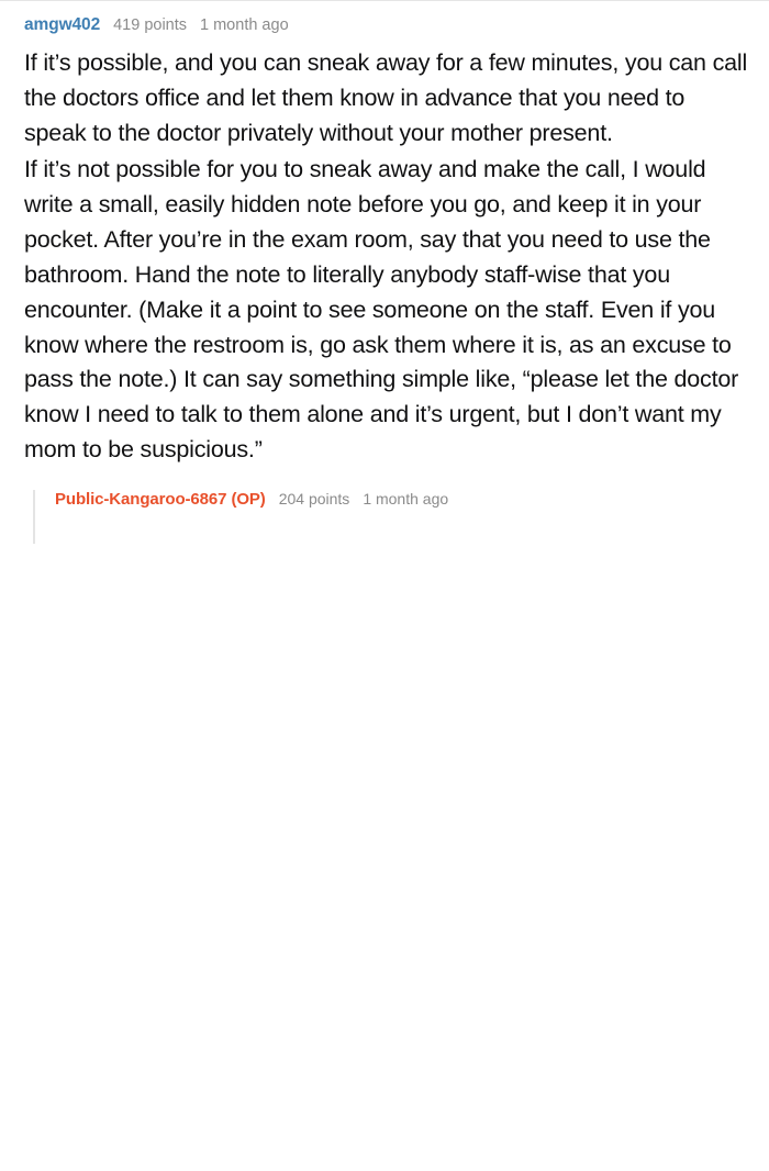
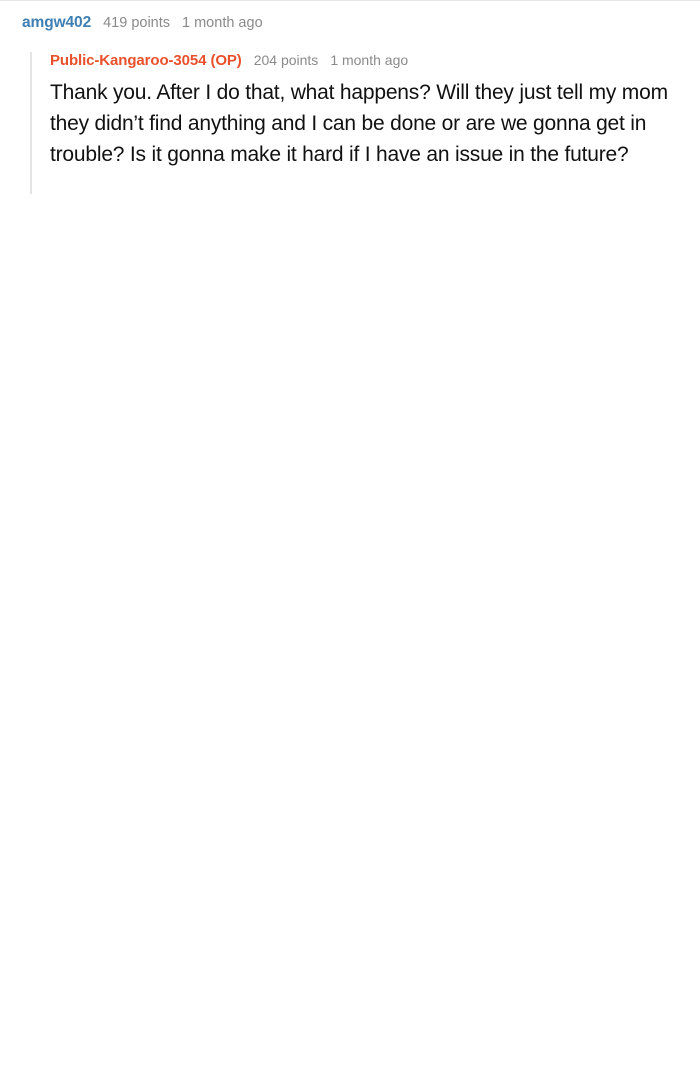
  amgw402
  419 points
  1 month ago
- If it’s possible, and you can sneak away for a few minutes, you can call the doctors office and let them know in advance that you need to speak to the doctor privately without your mother present.
- If it’s not possible for you to sneak away and make the call, I would write a small, easily hidden note before you go, and keep it in your pocket. After you’re in the exam room, say that you need to use the bathroom. Hand the note to literally anybody staff-wise that you encounter. (Make it a point to see someone on the staff. Even if you know where the restroom is, go ask them where it is, as an excuse to pass the note.) It can say something simple like, “please let the doctor know I need to talk to them alone and it’s urgent, but I don’t want my mom to be suspicious.”
- Public-Kangaroo-6867 (OP)
+ Public-Kangaroo-3054 (OP)
  204 points
  1 month ago
+ Thank you. After I do that, what happens? Will they just tell my mom they didn’t find anything and I can be done or are we gonna get in trouble? Is it gonna make it hard if I have an issue in the future?
